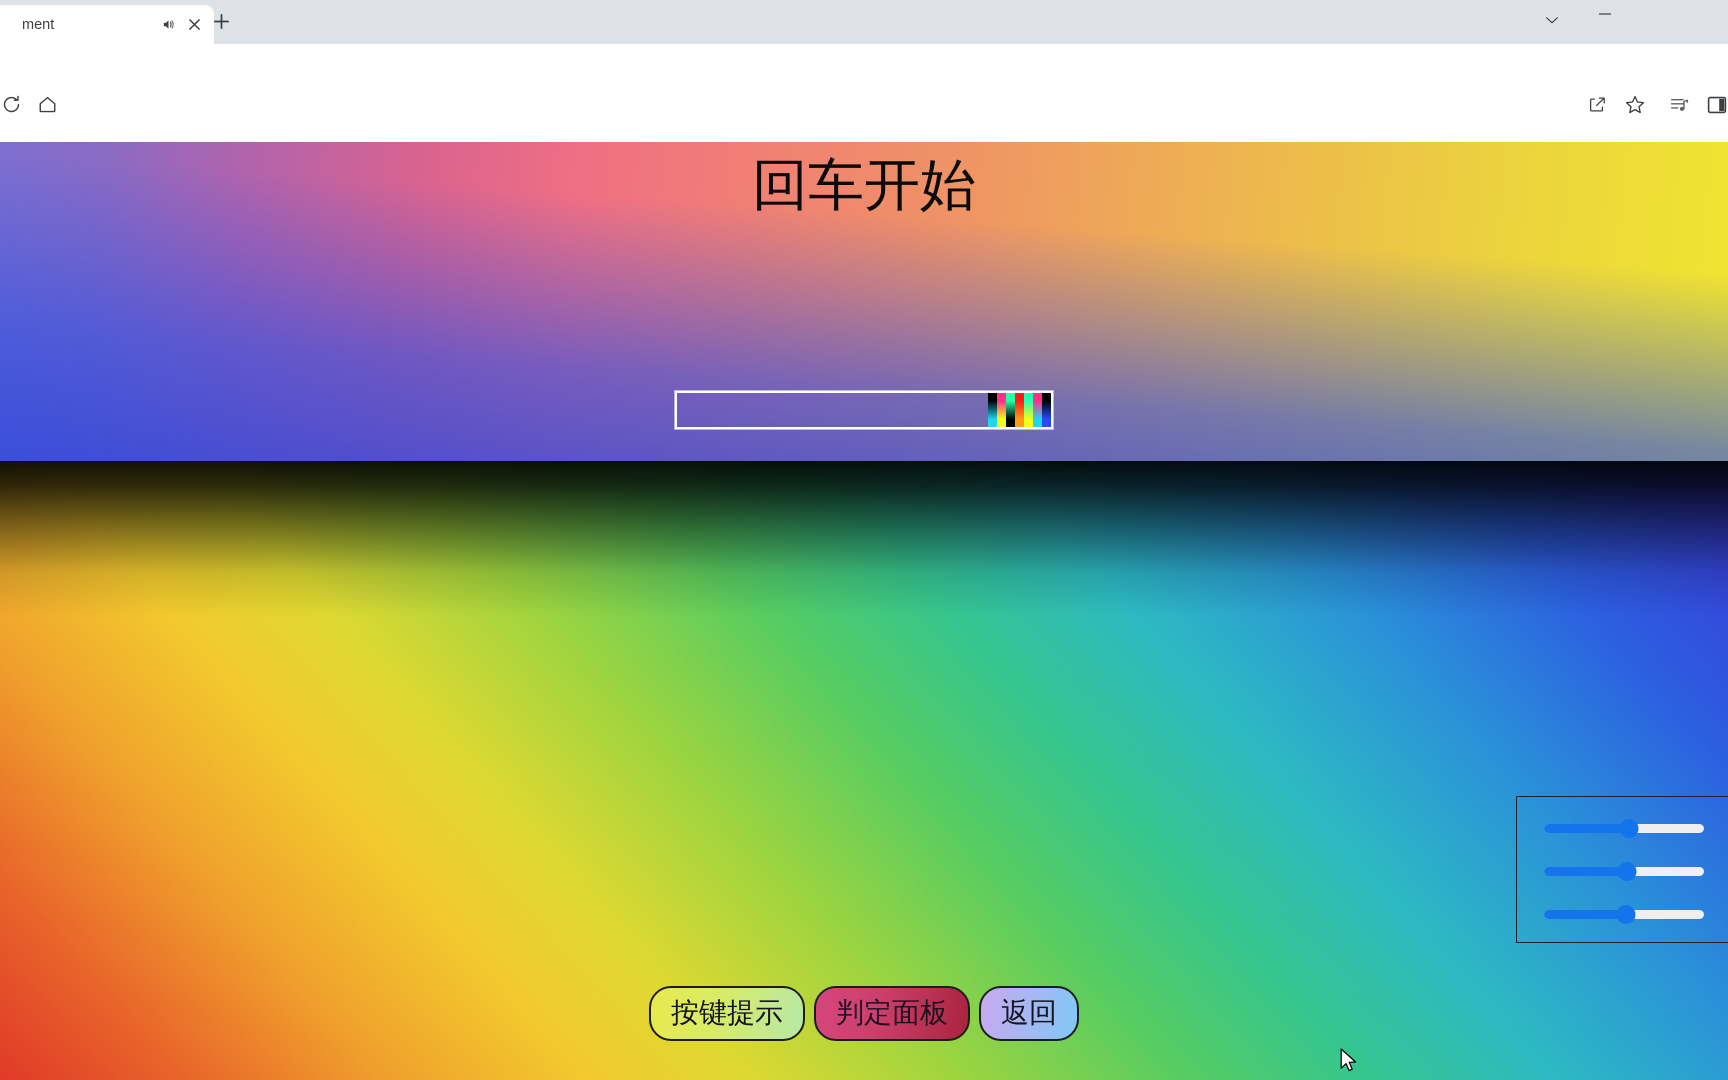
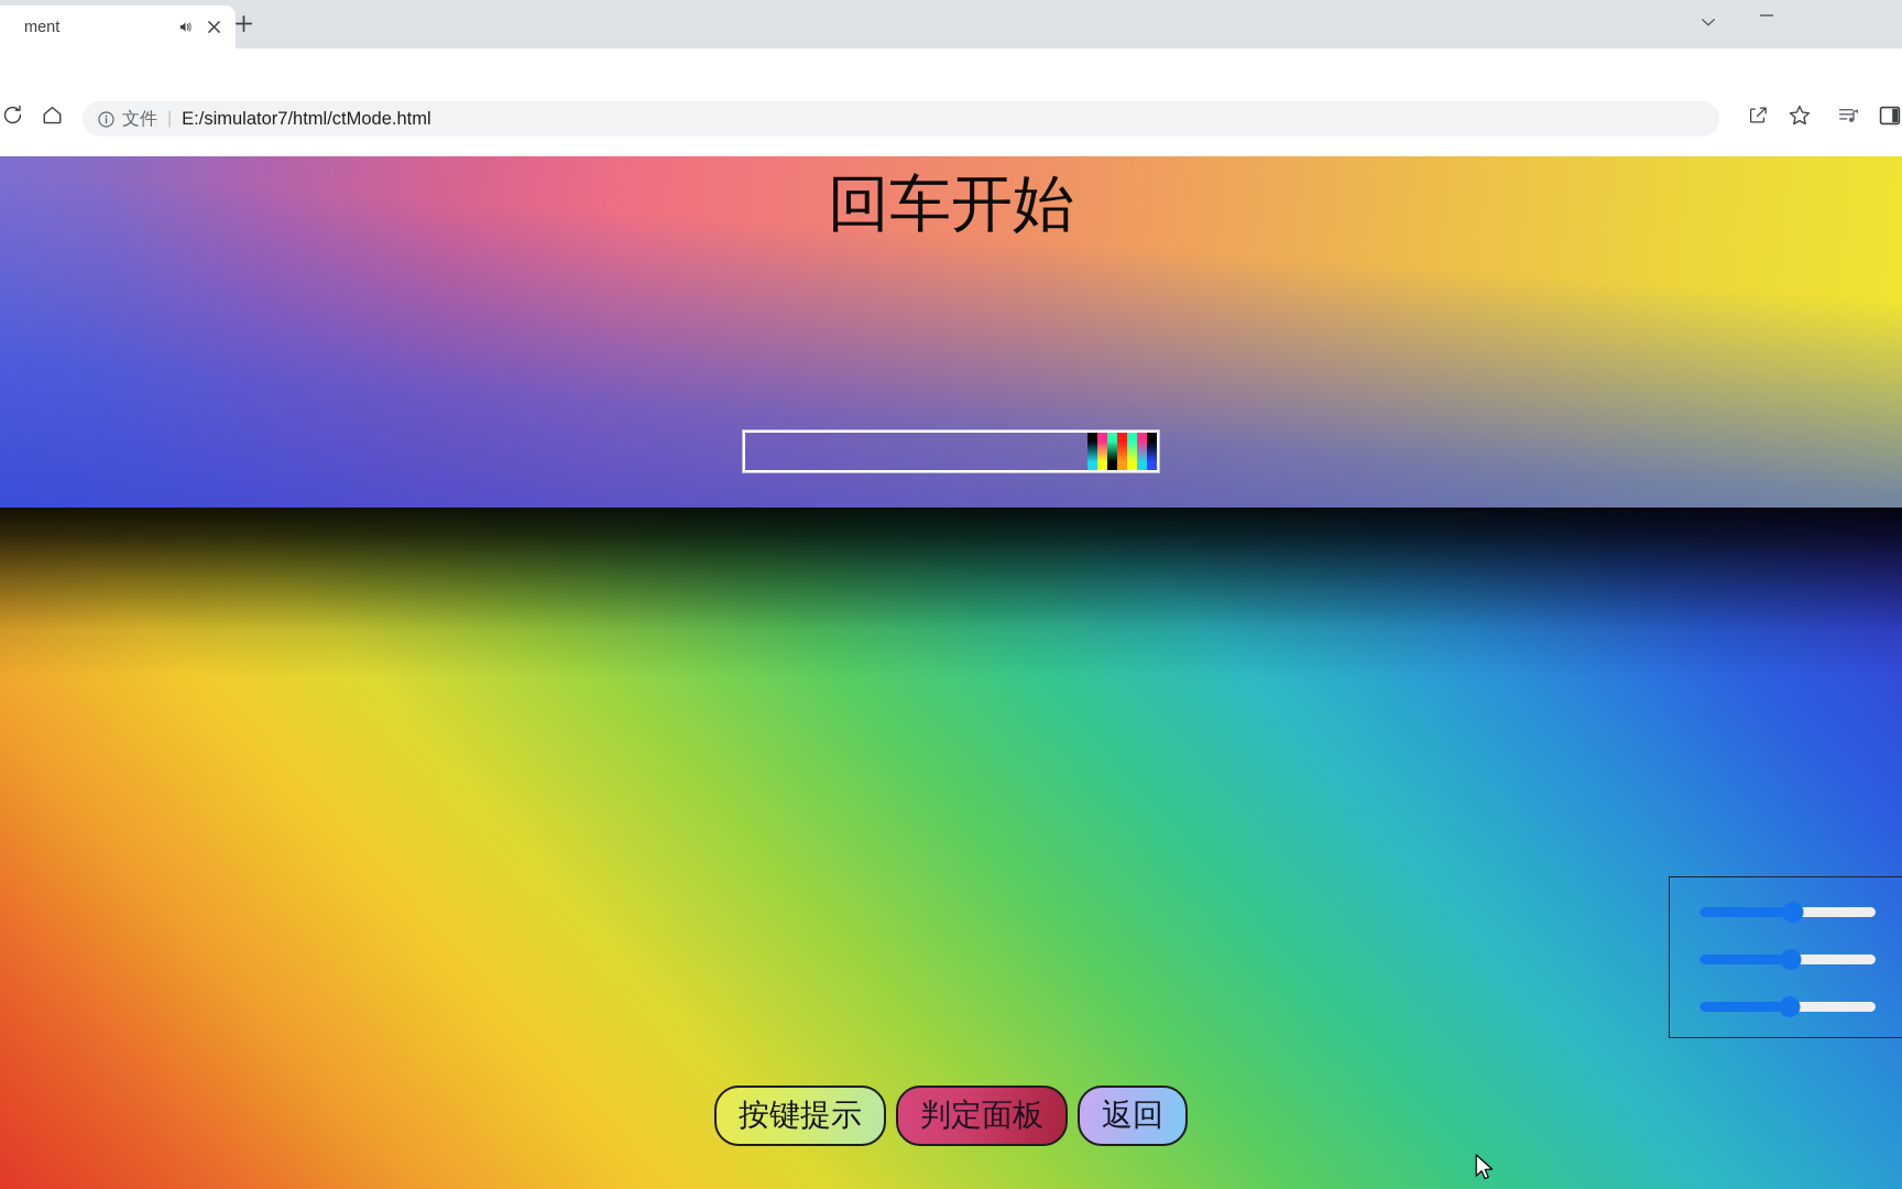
  ment
+ 文件
+ |
+ E:/simulator7/html/ctMode.html
  回车开始
  按键提示
  判定面板
  返回
